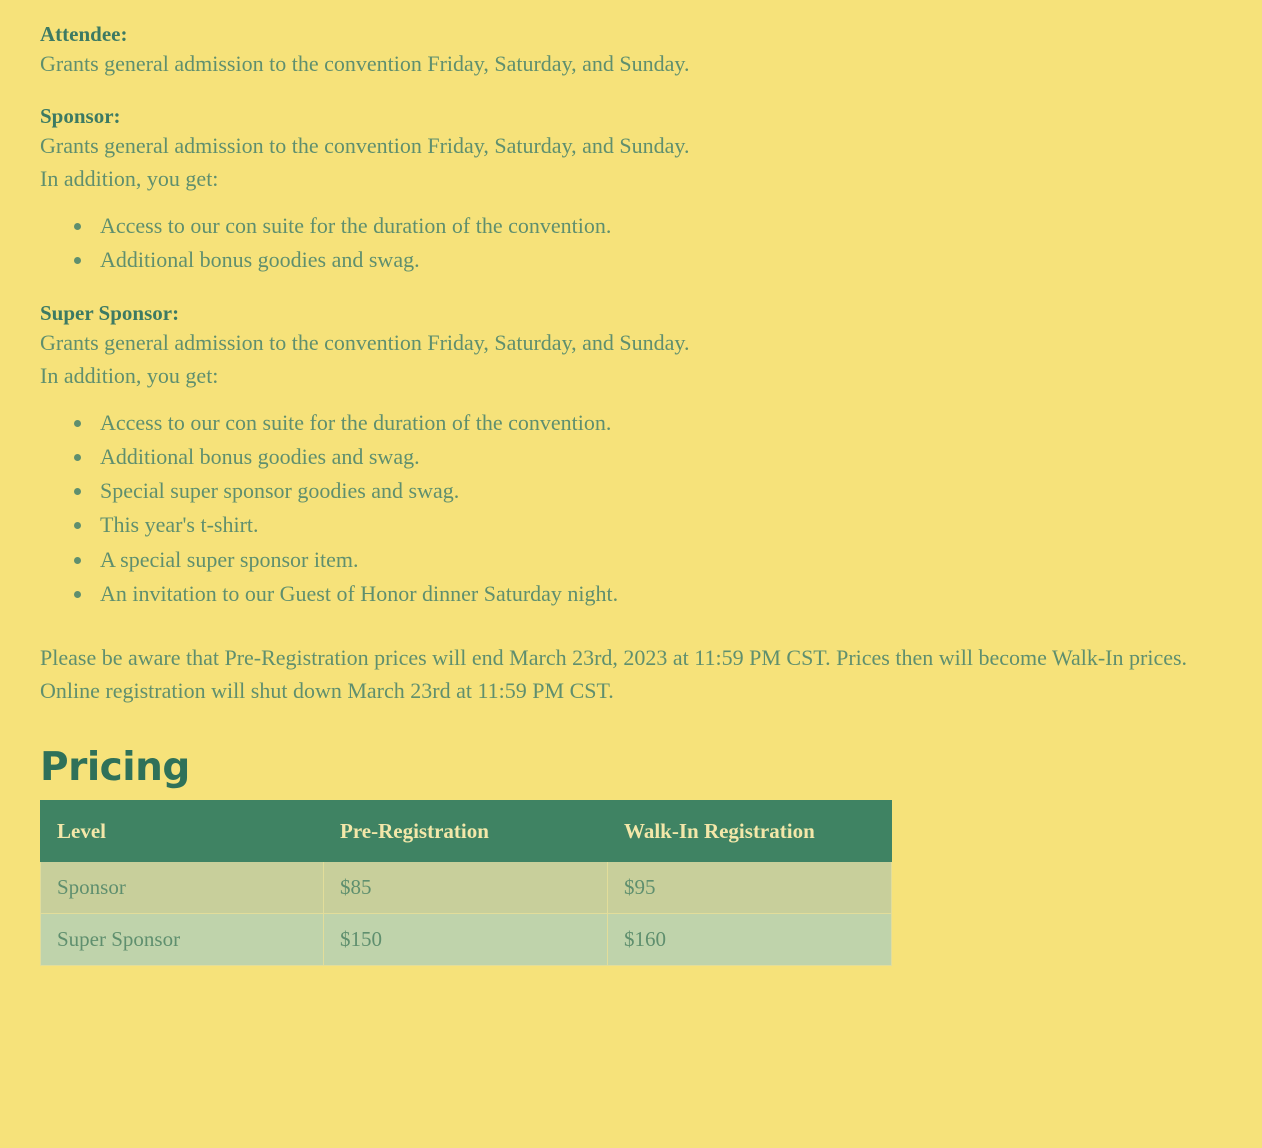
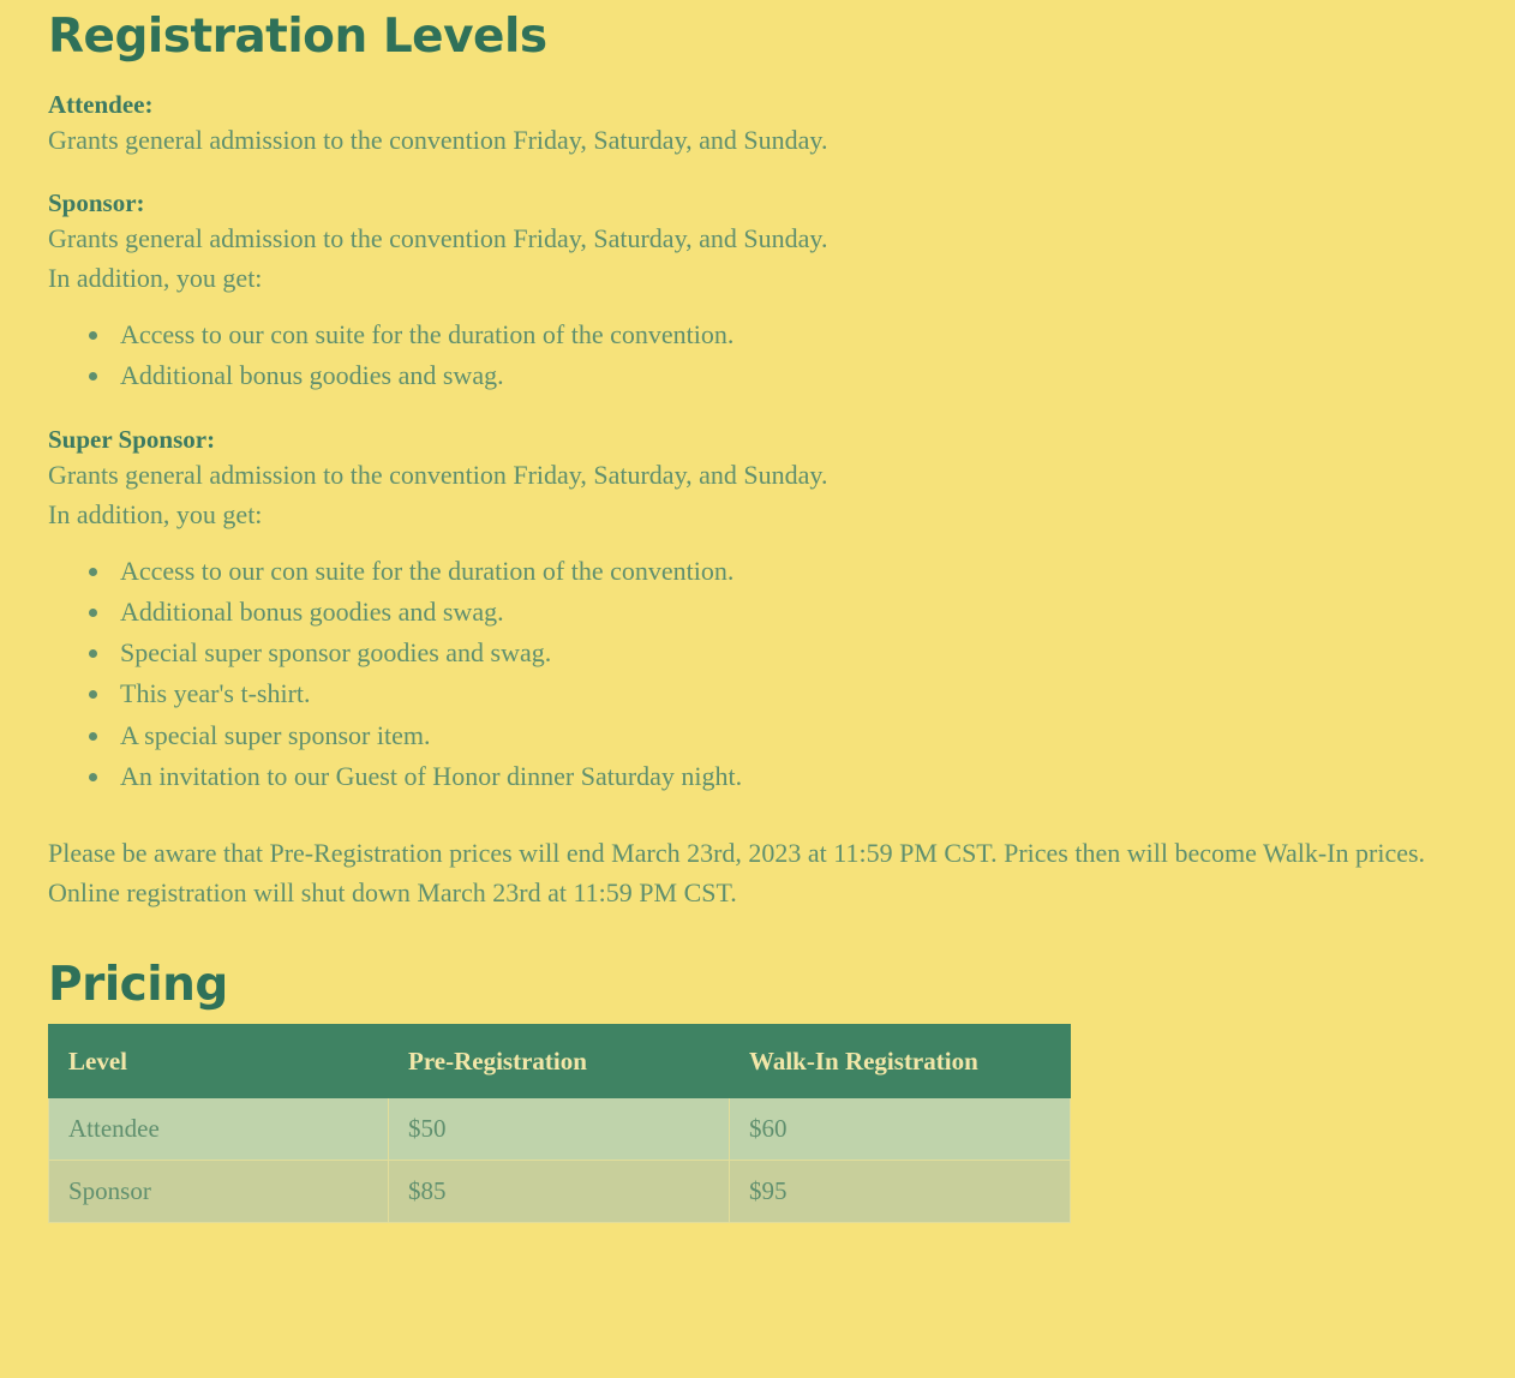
+ Registration Levels
  Attendee:
  Grants general admission to the convention Friday, Saturday, and Sunday.
  Sponsor:
  Grants general admission to the convention Friday, Saturday, and Sunday.
  In addition, you get:
  Access to our con suite for the duration of the convention.
  Additional bonus goodies and swag.
  Super Sponsor:
  Grants general admission to the convention Friday, Saturday, and Sunday.
  In addition, you get:
  Access to our con suite for the duration of the convention.
  Additional bonus goodies and swag.
  Special super sponsor goodies and swag.
  This year's t-shirt.
  A special super sponsor item.
  An invitation to our Guest of Honor dinner Saturday night.
  Please be aware that Pre-Registration prices will end March 23rd, 2023 at 11:59 PM CST. Prices then will become Walk-In prices. Online registration will shut down March 23rd at 11:59 PM CST.
  Pricing
  Level	Pre-Registration	Walk-In Registration
+ Attendee	$50	$60
  Sponsor	$85	$95
- Super Sponsor	$150	$160
